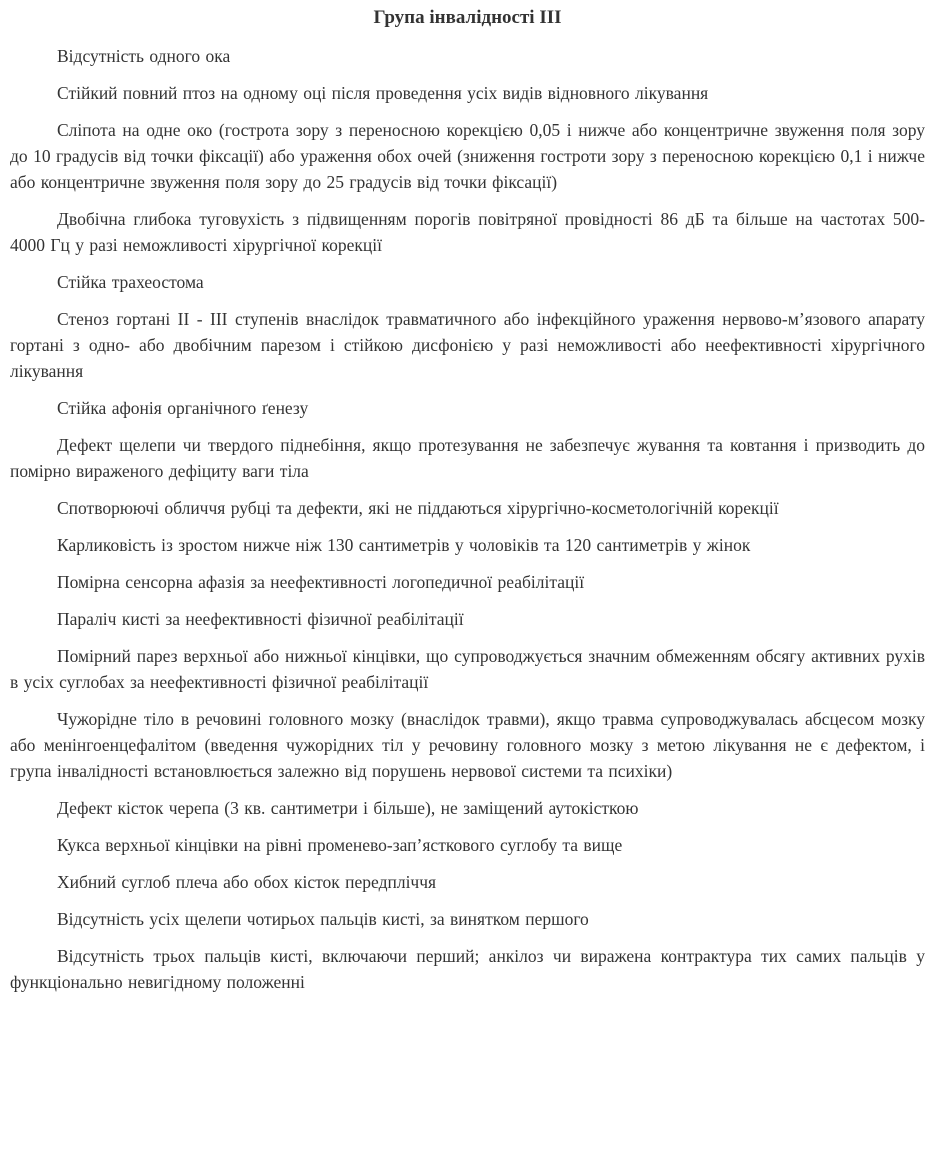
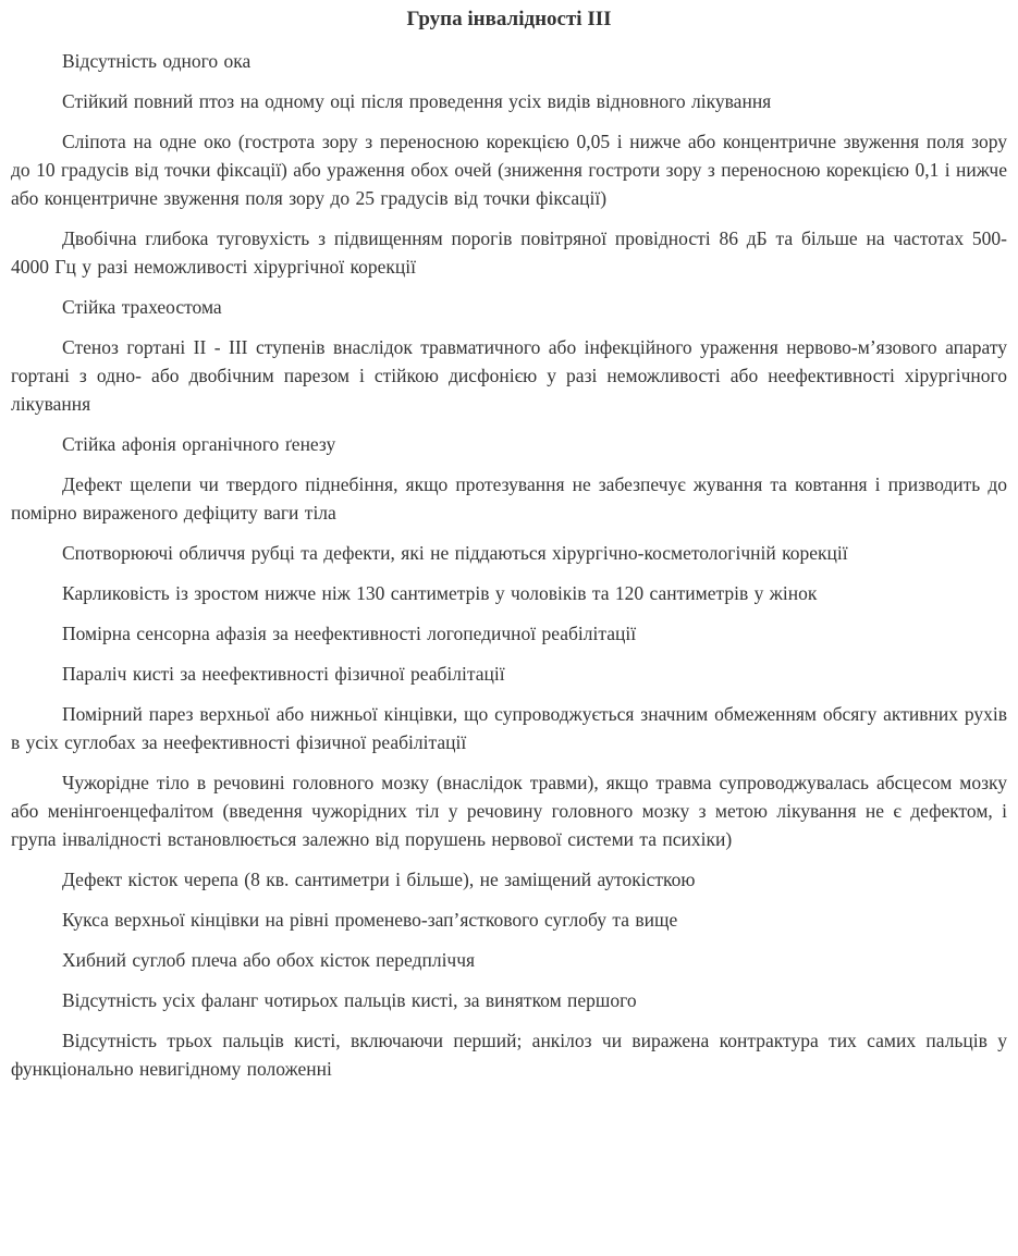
  Група інвалідності III
  Відсутність одного ока
  Стійкий повний птоз на одному оці після проведення усіх видів відновного лікування
  Сліпота на одне око (гострота зору з переносною корекцією 0,05 і нижче або концентричне звуження поля зору до 10 градусів від точки фіксації) або ураження обох очей (зниження гостроти зору з переносною корекцією 0,1 і нижче або концентричне звуження поля зору до 25 градусів від точки фіксації)
  Двобічна глибока туговухість з підвищенням порогів повітряної провідності 86 дБ та більше на частотах 500-4000 Гц у разі неможливості хірургічної корекції
  Стійка трахеостома
  Стеноз гортані II - III ступенів внаслідок травматичного або інфекційного ураження нервово-м’язового апарату гортані з одно- або двобічним парезом і стійкою дисфонією у разі неможливості або неефективності хірургічного лікування
  Стійка афонія органічного ґенезу
  Дефект щелепи чи твердого піднебіння, якщо протезування не забезпечує жування та ковтання і призводить до помірно вираженого дефіциту ваги тіла
  Спотворюючі обличчя рубці та дефекти, які не піддаються хірургічно-косметологічній корекції
  Карликовість із зростом нижче ніж 130 сантиметрів у чоловіків та 120 сантиметрів у жінок
  Помірна сенсорна афазія за неефективності логопедичної реабілітації
  Параліч кисті за неефективності фізичної реабілітації
  Помірний парез верхньої або нижньої кінцівки, що супроводжується значним обмеженням обсягу активних рухів в усіх суглобах за неефективності фізичної реабілітації
  Чужорідне тіло в речовині головного мозку (внаслідок травми), якщо травма супроводжувалась абсцесом мозку або менінгоенцефалітом (введення чужорідних тіл у речовину головного мозку з метою лікування не є дефектом, і група інвалідності встановлюється залежно від порушень нервової системи та психіки)
- Дефект кісток черепа (3 кв. сантиметри і більше), не заміщений аутокісткою
+ Дефект кісток черепа (8 кв. сантиметри і більше), не заміщений аутокісткою
  Кукса верхньої кінцівки на рівні променево-зап’ясткового суглобу та вище
  Хибний суглоб плеча або обох кісток передпліччя
- Відсутність усіх щелепи чотирьох пальців кисті, за винятком першого
+ Відсутність усіх фаланг чотирьох пальців кисті, за винятком першого
  Відсутність трьох пальців кисті, включаючи перший; анкілоз чи виражена контрактура тих самих пальців у функціонально невигідному положенні
